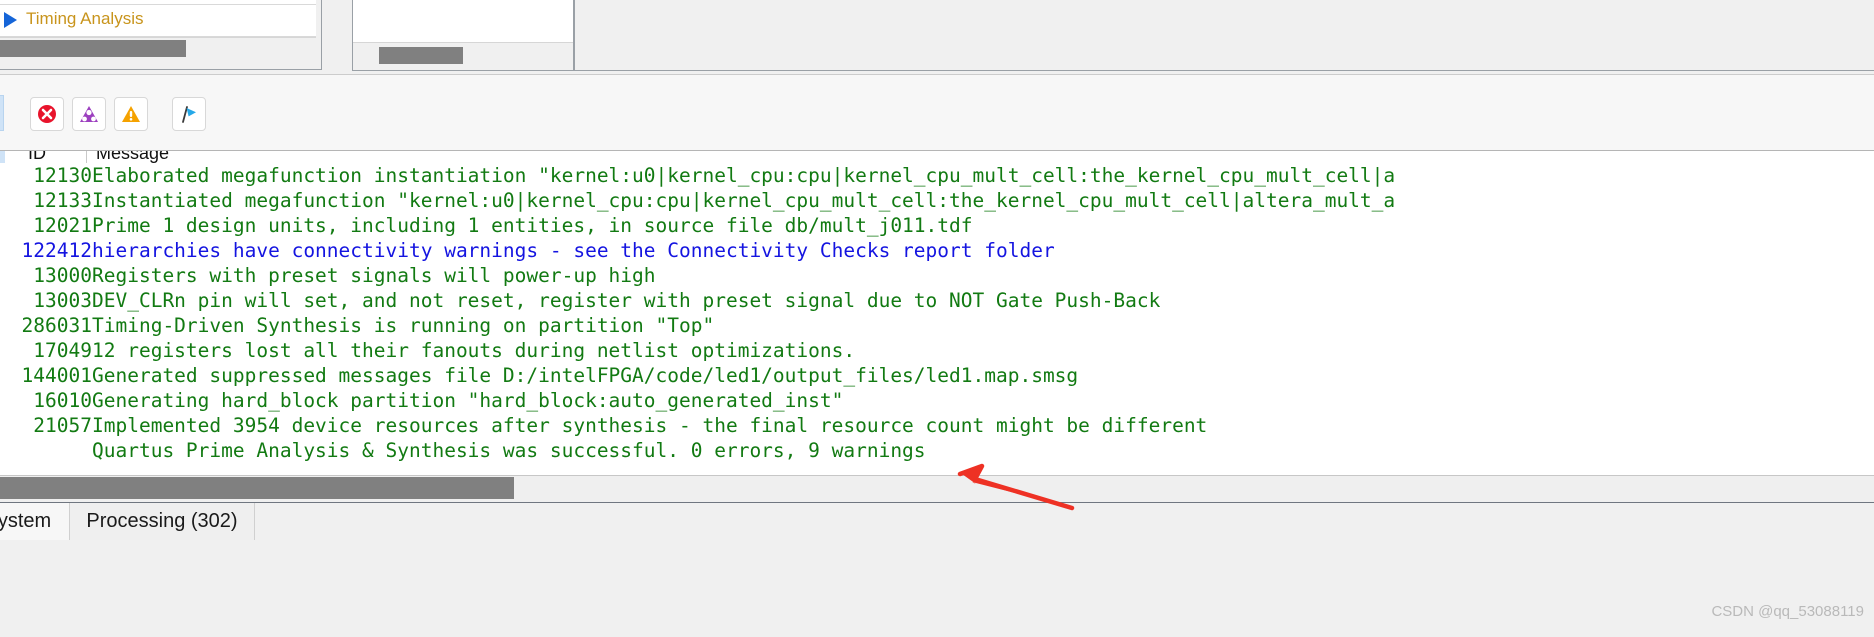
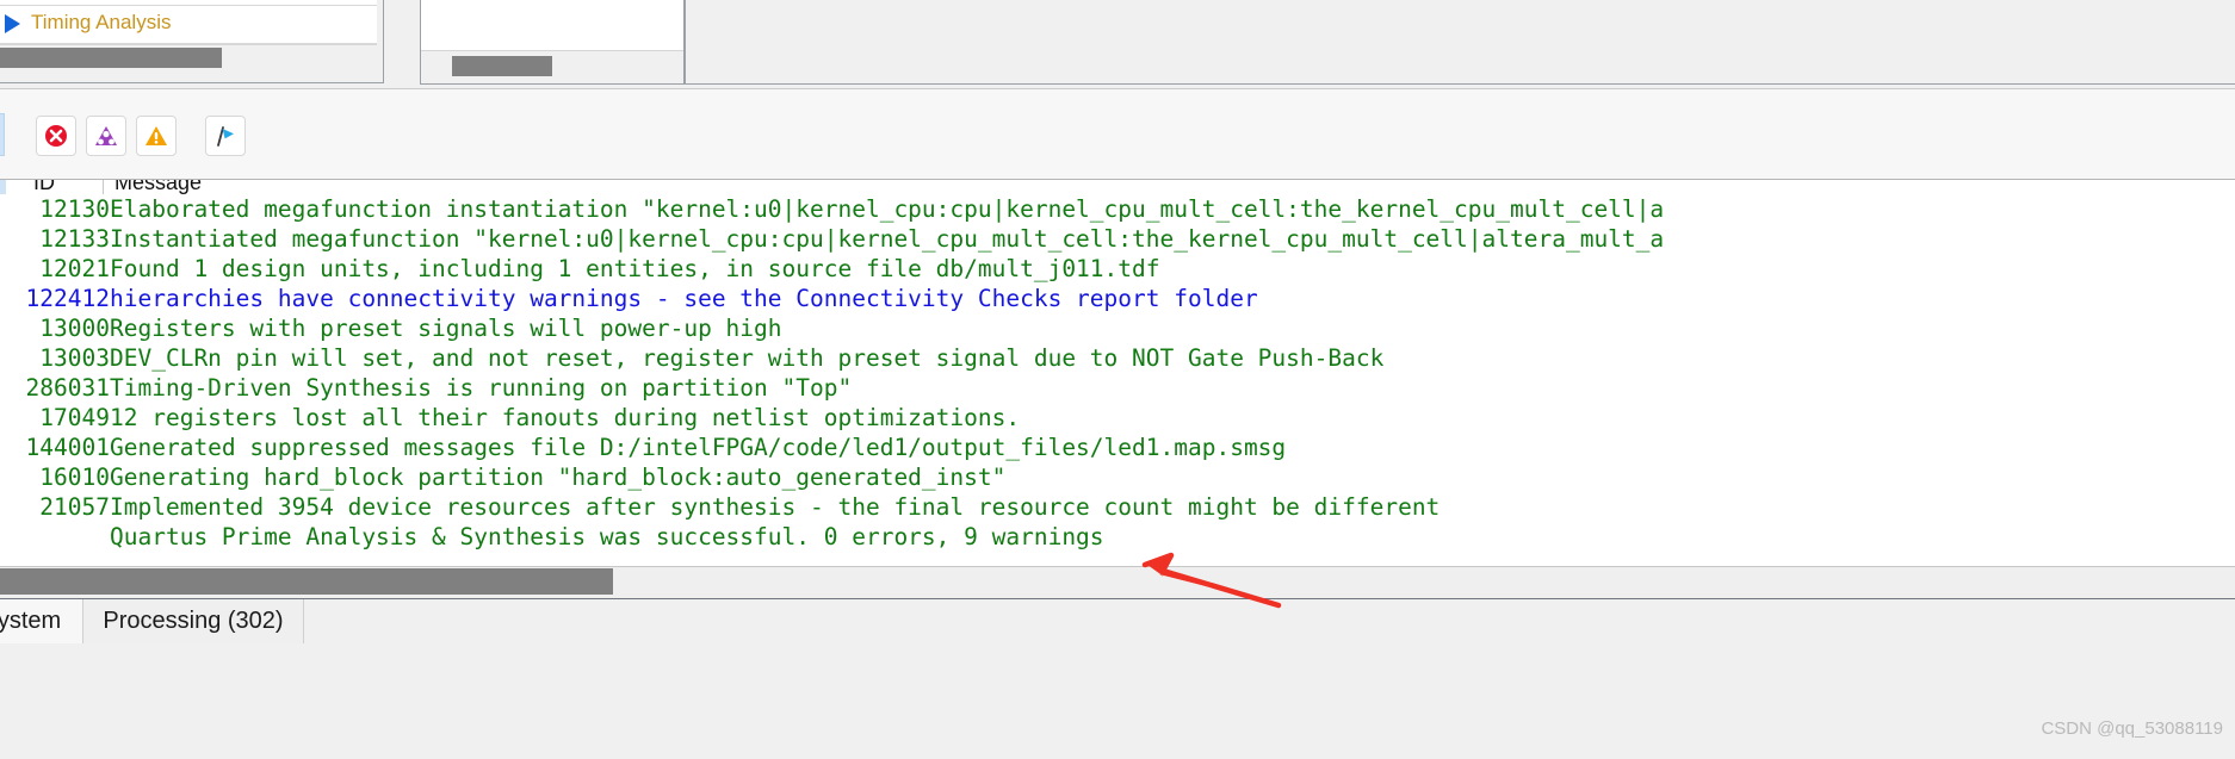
  Timing Analysis
  ID
  Message
  12130
  Elaborated megafunction instantiation "kernel:u0|kernel_cpu:cpu|kernel_cpu_mult_cell:the_kernel_cpu_mult_cell|a
  12133
  Instantiated megafunction "kernel:u0|kernel_cpu:cpu|kernel_cpu_mult_cell:the_kernel_cpu_mult_cell|altera_mult_a
  12021
- Prime 1 design units, including 1 entities, in source file db/mult_j011.tdf
+ Found 1 design units, including 1 entities, in source file db/mult_j011.tdf
  122412
  hierarchies have connectivity warnings - see the Connectivity Checks report folder
  13000
  Registers with preset signals will power-up high
  13003
  DEV_CLRn pin will set, and not reset, register with preset signal due to NOT Gate Push-Back
  286031
  Timing-Driven Synthesis is running on partition "Top"
  17049
  12 registers lost all their fanouts during netlist optimizations.
  144001
  Generated suppressed messages file D:/intelFPGA/code/led1/output_files/led1.map.smsg
  16010
  Generating hard_block partition "hard_block:auto_generated_inst"
  21057
  Implemented 3954 device resources after synthesis - the final resource count might be different
  Quartus Prime Analysis & Synthesis was successful. 0 errors, 9 warnings
  ystem
  Processing (302)
  CSDN @qq_53088119
